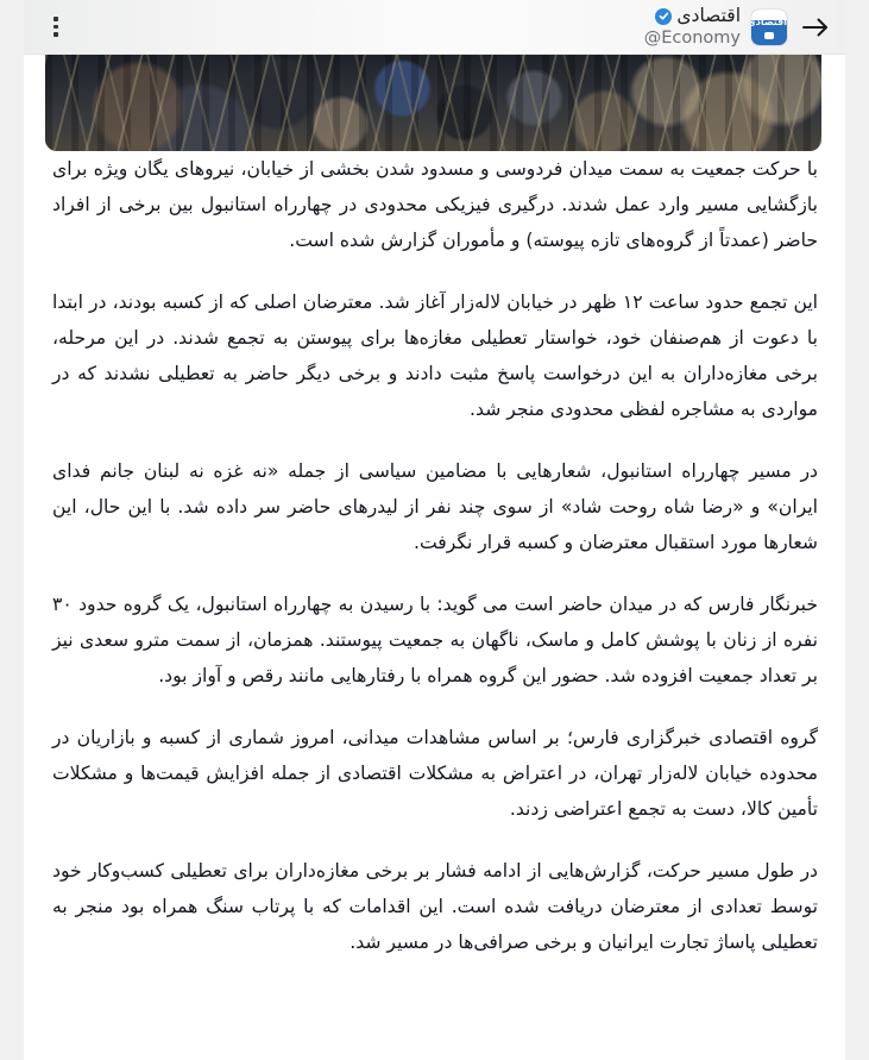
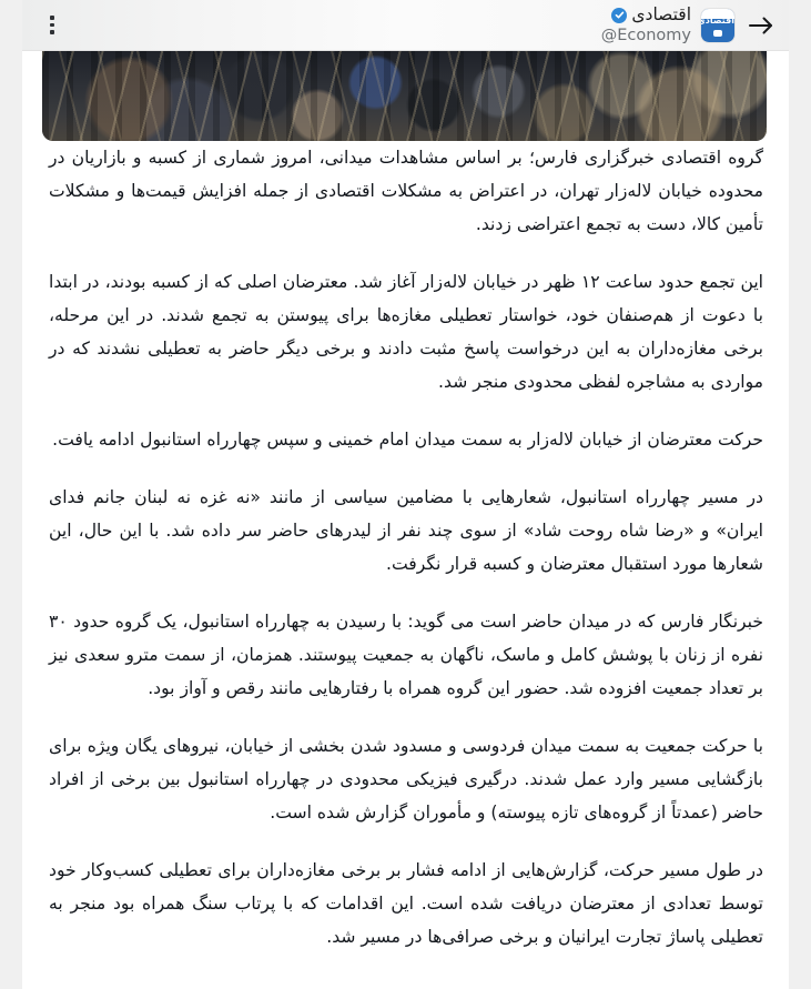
- با حرکت جمعیت به سمت میدان فردوسی و مسدود شدن بخشی از خیابان، نیروهای یگان ویژه برای بازگشایی مسیر وارد عمل شدند. درگیری فیزیکی محدودی در چهارراه استانبول بین برخی از افراد حاضر (عمدتاً از گروه‌های تازه پیوسته) و مأموران گزارش شده است.
+ گروه اقتصادی خبرگزاری فارس؛ بر اساس مشاهدات میدانی، امروز شماری از کسبه و بازاریان در محدوده خیابان لاله‌زار تهران، در اعتراض به مشکلات اقتصادی از جمله افزایش قیمت‌ها و مشکلات تأمین کالا، دست به تجمع اعتراضی زدند.
  این تجمع حدود ساعت ۱۲ ظهر در خیابان لاله‌زار آغاز شد. معترضان اصلی که از کسبه بودند، در ابتدا با دعوت از هم‌صنفان خود، خواستار تعطیلی مغازه‌ها برای پیوستن به تجمع شدند. در این مرحله، برخی مغازه‌داران به این درخواست پاسخ مثبت دادند و برخی دیگر حاضر به تعطیلی نشدند که در مواردی به مشاجره لفظی محدودی منجر شد.
+ حرکت معترضان از خیابان لاله‌زار به سمت میدان امام خمینی و سپس چهارراه استانبول ادامه یافت.
- در مسیر چهارراه استانبول، شعارهایی با مضامین سیاسی از جمله «نه غزه نه لبنان جانم فدای ایران» و «رضا شاه روحت شاد» از سوی چند نفر از لیدرهای حاضر سر داده شد. با این حال، این شعارها مورد استقبال معترضان و کسبه قرار نگرفت.
+ در مسیر چهارراه استانبول، شعارهایی با مضامین سیاسی از مانند «نه غزه نه لبنان جانم فدای ایران» و «رضا شاه روحت شاد» از سوی چند نفر از لیدرهای حاضر سر داده شد. با این حال، این شعارها مورد استقبال معترضان و کسبه قرار نگرفت.
  خبرنگار فارس که در میدان حاضر است می گوید: با رسیدن به چهارراه استانبول، یک گروه حدود ۳۰ نفره از زنان با پوشش کامل و ماسک، ناگهان به جمعیت پیوستند. همزمان، از سمت مترو سعدی نیز بر تعداد جمعیت افزوده شد. حضور این گروه همراه با رفتارهایی مانند رقص و آواز بود.
- گروه اقتصادی خبرگزاری فارس؛ بر اساس مشاهدات میدانی، امروز شماری از کسبه و بازاریان در محدوده خیابان لاله‌زار تهران، در اعتراض به مشکلات اقتصادی از جمله افزایش قیمت‌ها و مشکلات تأمین کالا، دست به تجمع اعتراضی زدند.
+ با حرکت جمعیت به سمت میدان فردوسی و مسدود شدن بخشی از خیابان، نیروهای یگان ویژه برای بازگشایی مسیر وارد عمل شدند. درگیری فیزیکی محدودی در چهارراه استانبول بین برخی از افراد حاضر (عمدتاً از گروه‌های تازه پیوسته) و مأموران گزارش شده است.
  در طول مسیر حرکت، گزارش‌هایی از ادامه فشار بر برخی مغازه‌داران برای تعطیلی کسب‌وکار خود توسط تعدادی از معترضان دریافت شده است. این اقدامات که با پرتاب سنگ همراه بود منجر به تعطیلی پاساژ تجارت ایرانیان و برخی صرافی‌ها در مسیر شد.
  اقتصادی
  اقتصادی
  @Economy
